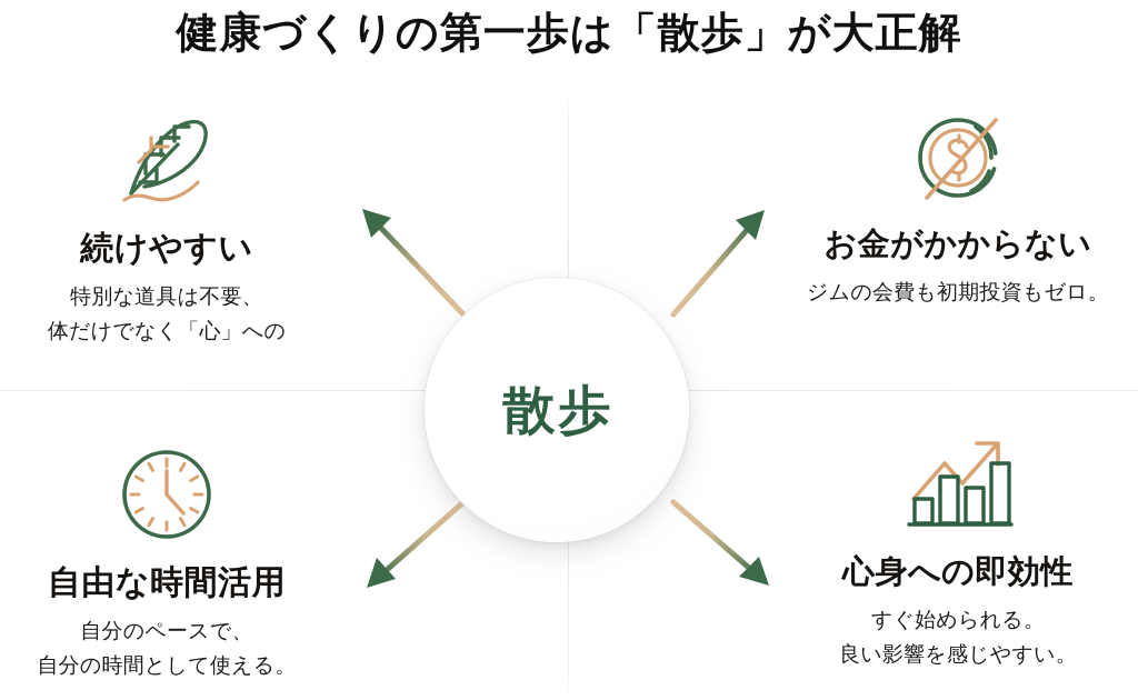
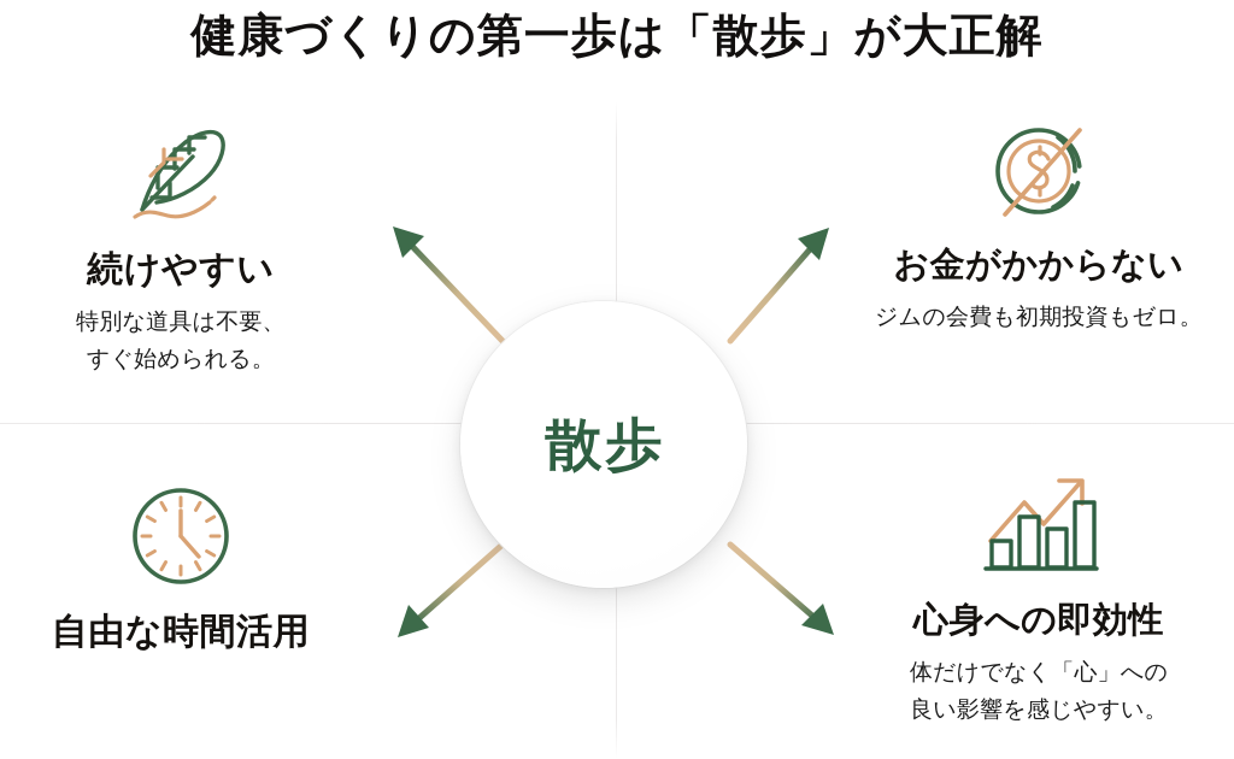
  健康づくりの第一歩は「散歩」が大正解
  続けやすい
  特別な道具は不要、
- 体だけでなく「心」への
+ すぐ始められる。
  お金がかからない
  ジムの会費も初期投資もゼロ。
  自由な時間活用
- 自分のペースで、
- 自分の時間として使える。
  心身への即効性
- すぐ始められる。
+ 体だけでなく「心」への
  良い影響を感じやすい。
  散歩
